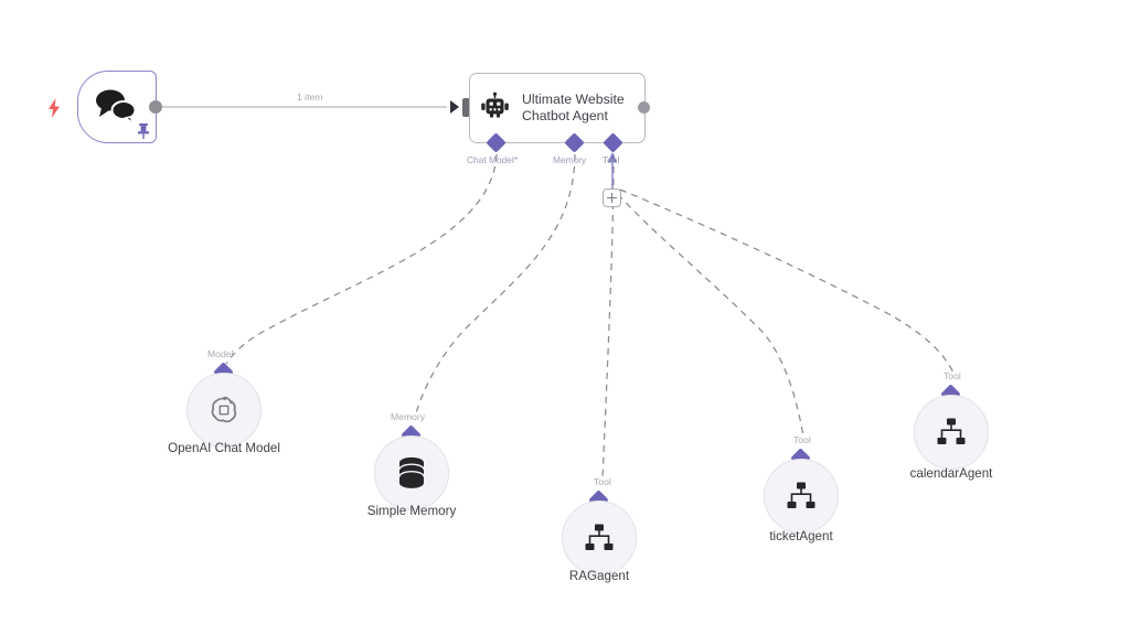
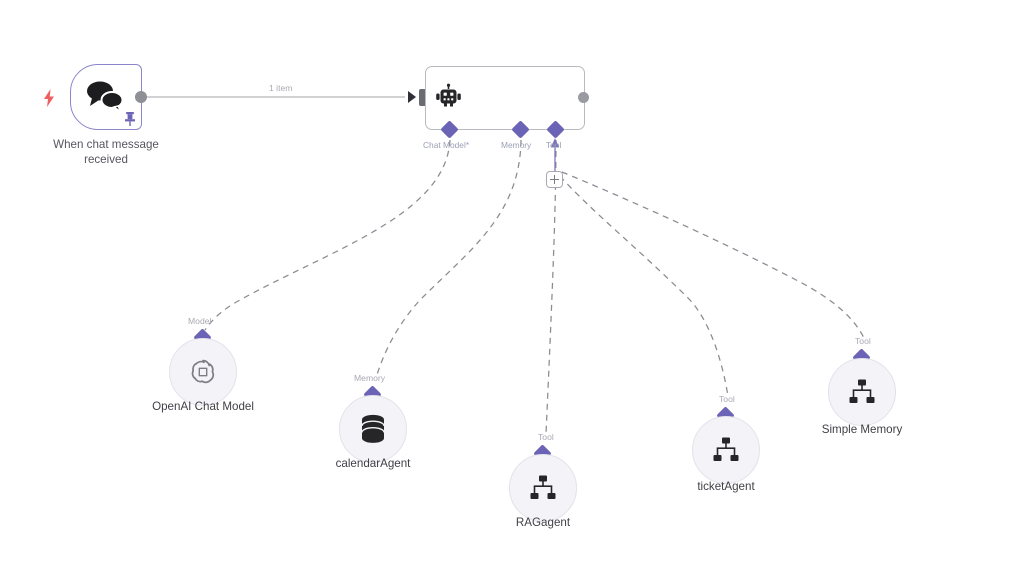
+ When chat message received
  1 item
- Ultimate Website
- Chatbot Agent
  Chat Model*
  Memory
  Tool
  Model
  OpenAI Chat Model
  Memory
- Simple Memory
+ calendarAgent
  Tool
  RAGagent
  Tool
  ticketAgent
  Tool
- calendarAgent
+ Simple Memory
